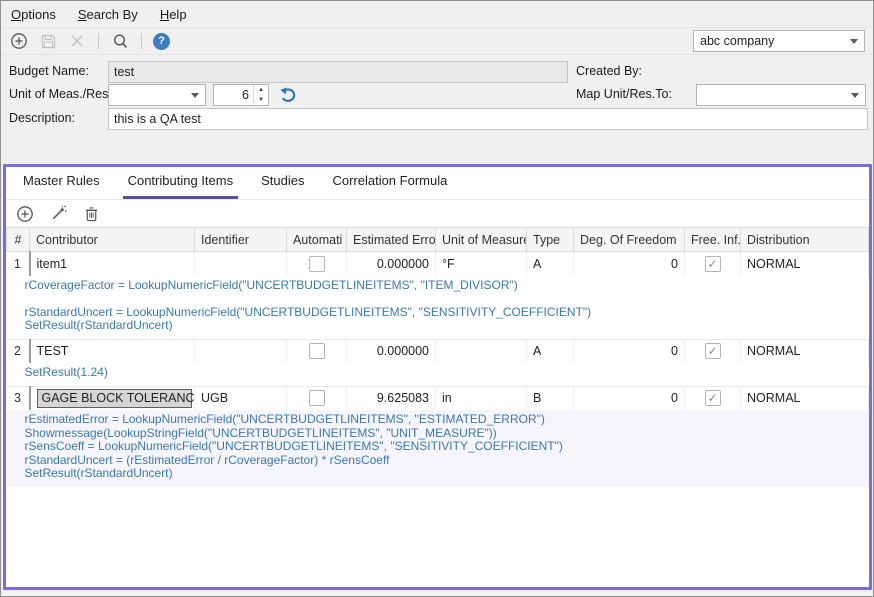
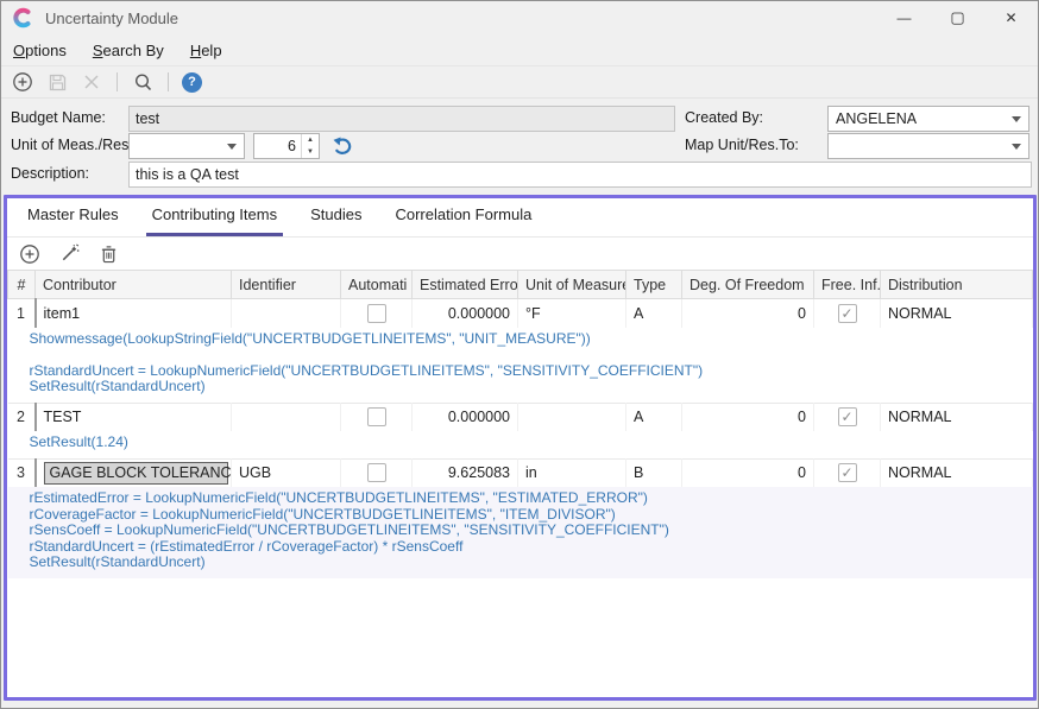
+ Uncertainty Module
+ —
+ ▢
+ ✕
  Options
  Search By
  Help
  ?
- abc company
  Budget Name:
  test
  Created By:
+ ANGELENA
  Unit of Meas./Res
  6
  Map Unit/Res.To:
  Description:
  this is a QA test
  Master Rules
  Contributing Items
  Studies
  Correlation Formula
  #	Contributor	Identifier	Automati	Estimated Erro	Unit of Measur	Type	Deg. Of Freedom	Free. Inf.	Distribution
  1	item1			0.000000	°F	A	0		NORMAL
- rCoverageFactor = LookupNumericField("UNCERTBUDGETLINEITEMS", "ITEM_DIVISOR") rStandardUncert = LookupNumericField("UNCERTBUDGETLINEITEMS", "SENSITIVITY_COEFFICIENT") SetResult(rStandardUncert)
+ Showmessage(LookupStringField("UNCERTBUDGETLINEITEMS", "UNIT_MEASURE")) rStandardUncert = LookupNumericField("UNCERTBUDGETLINEITEMS", "SENSITIVITY_COEFFICIENT") SetResult(rStandardUncert)
  2	TEST			0.000000		A	0		NORMAL
  SetResult(1.24)
  3	GAGE BLOCK TOLERANC	UGB		9.625083	in	B	0		NORMAL
- rEstimatedError = LookupNumericField("UNCERTBUDGETLINEITEMS", "ESTIMATED_ERROR") Showmessage(LookupStringField("UNCERTBUDGETLINEITEMS", "UNIT_MEASURE")) rSensCoeff = LookupNumericField("UNCERTBUDGETLINEITEMS", "SENSITIVITY_COEFFICIENT") rStandardUncert = (rEstimatedError / rCoverageFactor) * rSensCoeff SetResult(rStandardUncert)
+ rEstimatedError = LookupNumericField("UNCERTBUDGETLINEITEMS", "ESTIMATED_ERROR") rCoverageFactor = LookupNumericField("UNCERTBUDGETLINEITEMS", "ITEM_DIVISOR") rSensCoeff = LookupNumericField("UNCERTBUDGETLINEITEMS", "SENSITIVITY_COEFFICIENT") rStandardUncert = (rEstimatedError / rCoverageFactor) * rSensCoeff SetResult(rStandardUncert)
